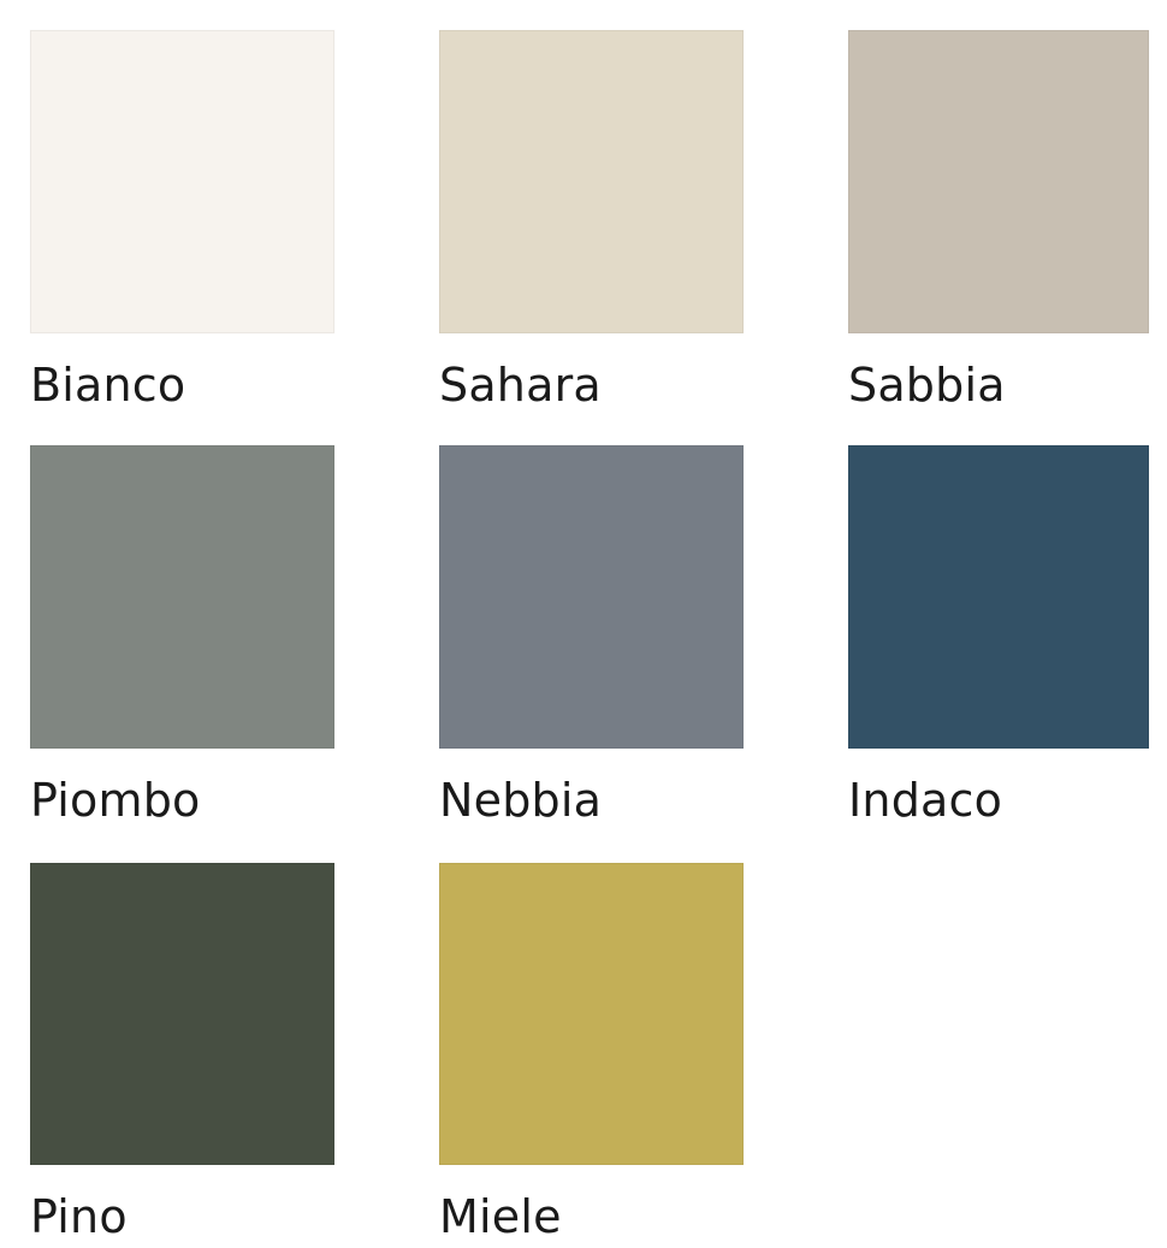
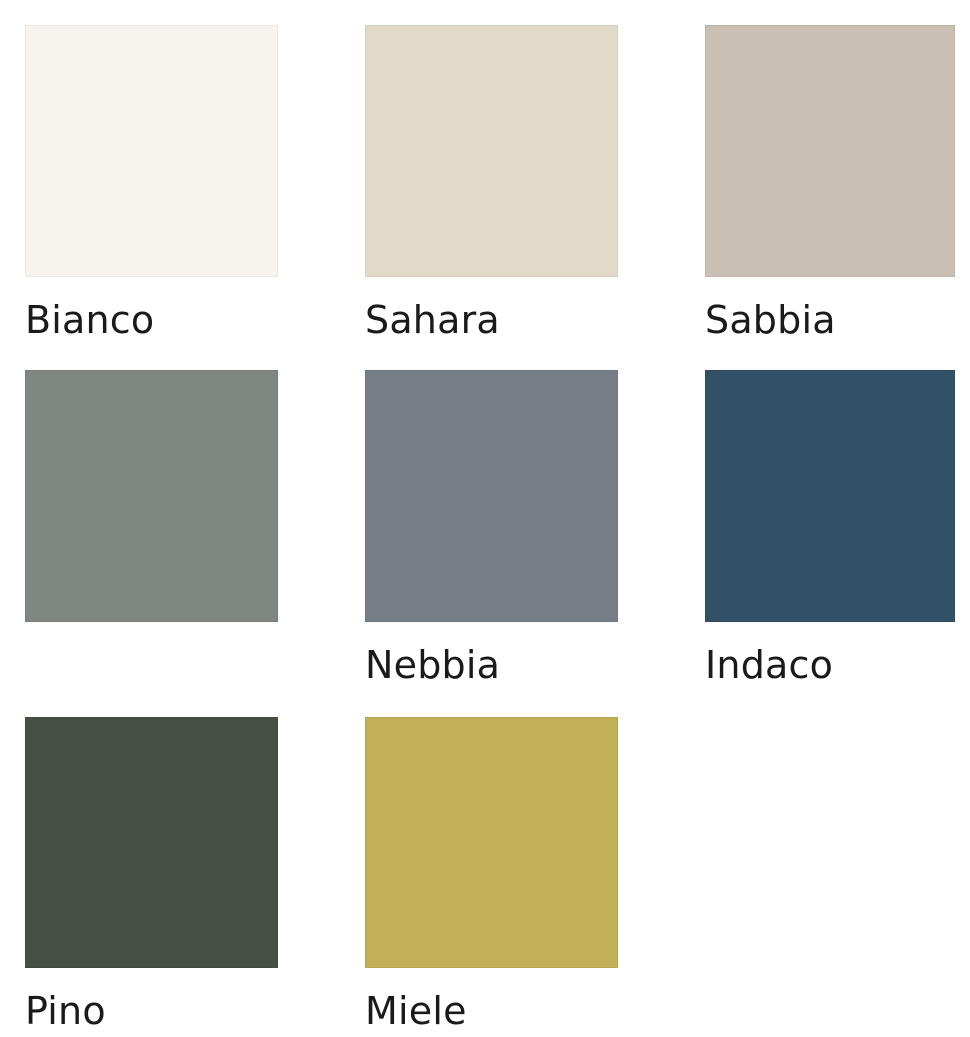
  Bianco
  Sahara
  Sabbia
- Piombo
  Nebbia
  Indaco
  Pino
  Miele
